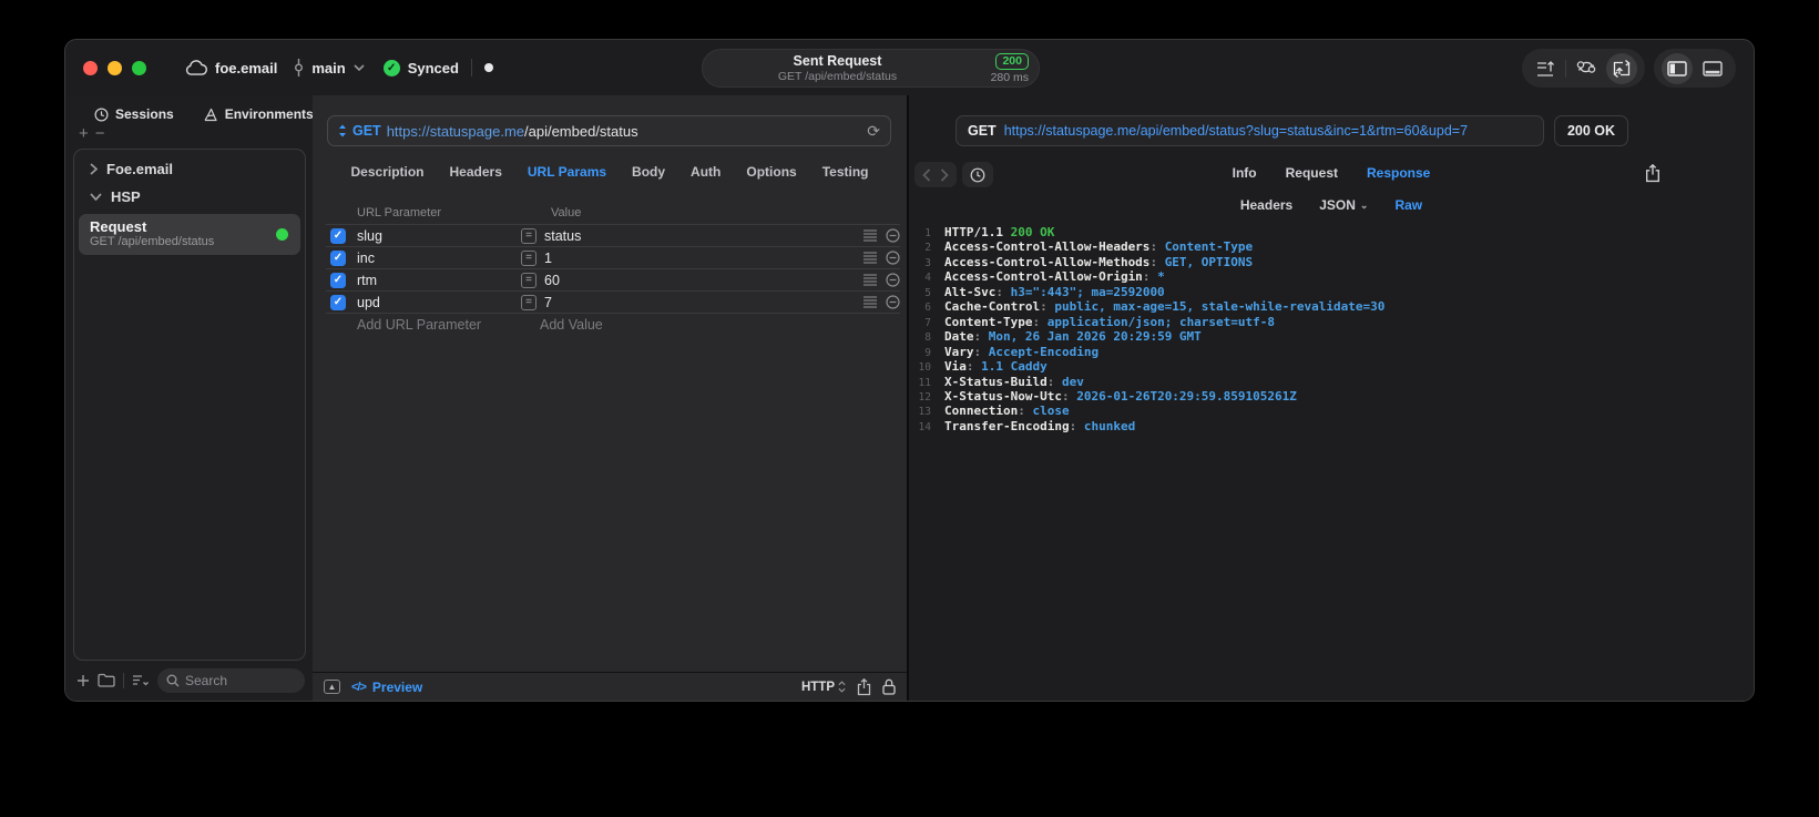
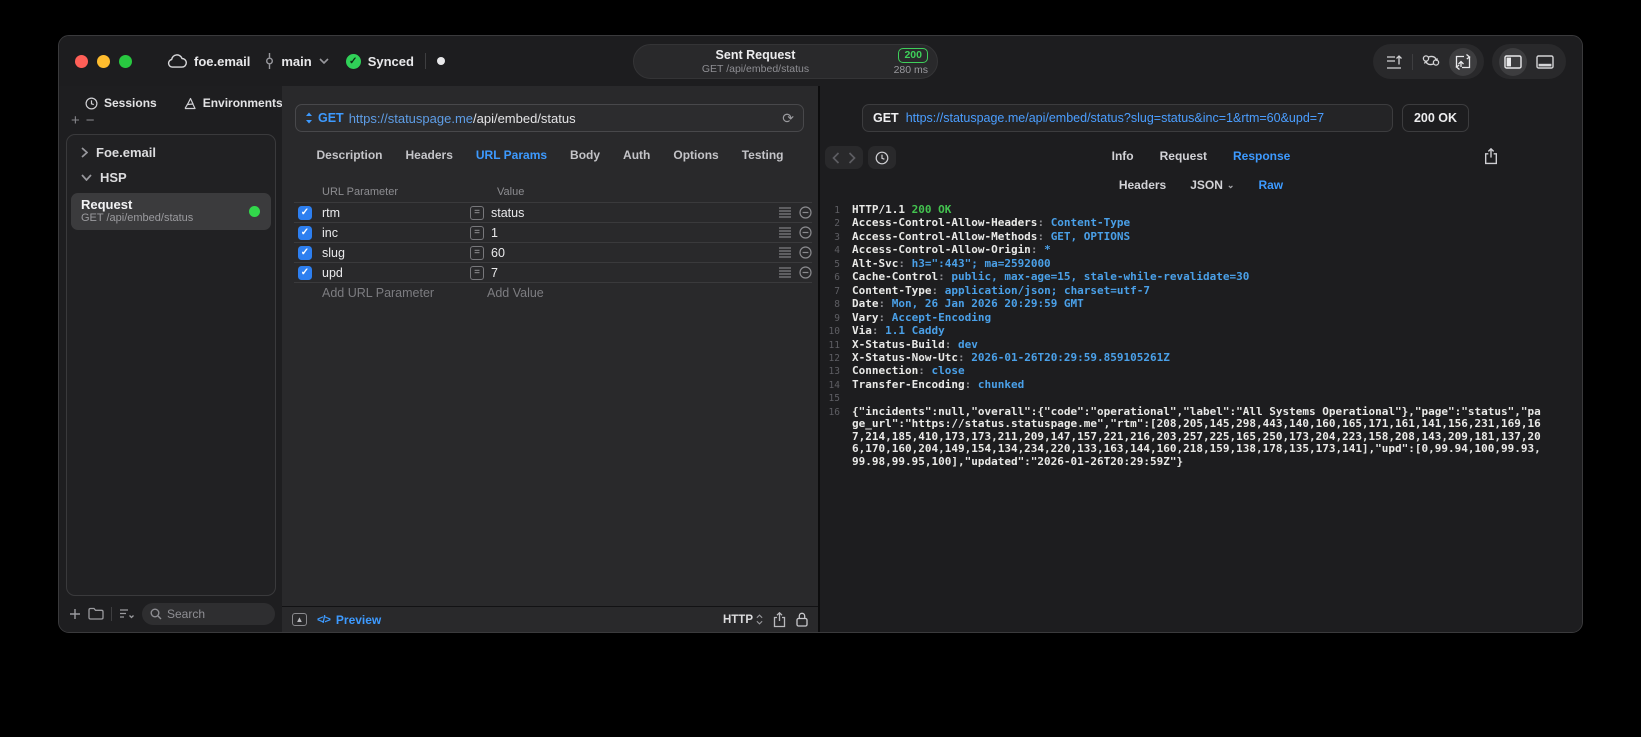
  foe.email
  main
  ✓
  Synced
  Sent Request
  GET /api/embed/status
  200
  280 ms
  Sessions
  Environments
  +−
  Foe.email
  HSP
  Request
  GET /api/embed/status
  Search
  GET
  https://statuspage.me/api/embed/status
  ⟳
  Description
  Headers
  URL Params
  Body
  Auth
  Options
  Testing
  URL Parameter
  Value
  ✓
- slug
+ rtm
  =
  status
  ✓
  inc
  =
  1
  ✓
- rtm
+ slug
  =
  60
  ✓
  upd
  =
  7
  Add URL Parameter
  Add Value
  ▲
  </>
  Preview
  HTTP
  GET
  https://statuspage.me/api/embed/status?slug=status&inc=1&rtm=60&upd=7
  200 OK
  Info
  Request
  Response
  Headers
  JSON
  ⌄
  Raw
  1
  HTTP/1.1 200 OK
  2
  Access-Control-Allow-Headers: Content-Type
  3
  Access-Control-Allow-Methods: GET, OPTIONS
  4
  Access-Control-Allow-Origin: *
  5
  Alt-Svc: h3=":443"; ma=2592000
  6
  Cache-Control: public, max-age=15, stale-while-revalidate=30
  7
- Content-Type: application/json; charset=utf-8
+ Content-Type: application/json; charset=utf-7
  8
  Date: Mon, 26 Jan 2026 20:29:59 GMT
  9
  Vary: Accept-Encoding
  10
  Via: 1.1 Caddy
  11
  X-Status-Build: dev
  12
  X-Status-Now-Utc: 2026-01-26T20:29:59.859105261Z
  13
  Connection: close
  14
  Transfer-Encoding: chunked
+ 15
+ 16
+ {"incidents":null,"overall":{"code":"operational","label":"All Systems Operational"},"page":"status","page_url":"https://status.statuspage.me","rtm":[208,205,145,298,443,140,160,165,171,161,141,156,231,169,167,214,185,410,173,173,211,209,147,157,221,216,203,257,225,165,250,173,204,223,158,208,143,209,181,137,206,170,160,204,149,154,134,234,220,133,163,144,160,218,159,138,178,135,173,141],"upd":[0,99.94,100,99.93,99.98,99.95,100],"updated":"2026-01-26T20:29:59Z"}
